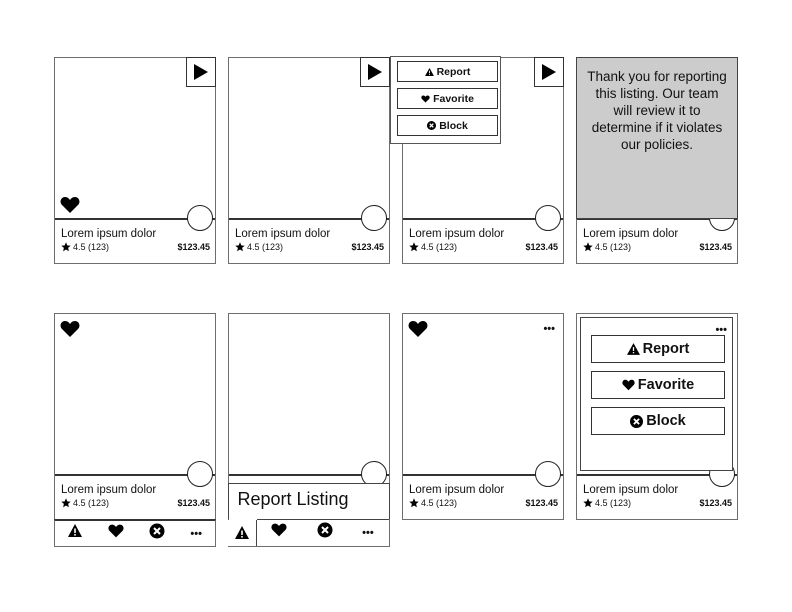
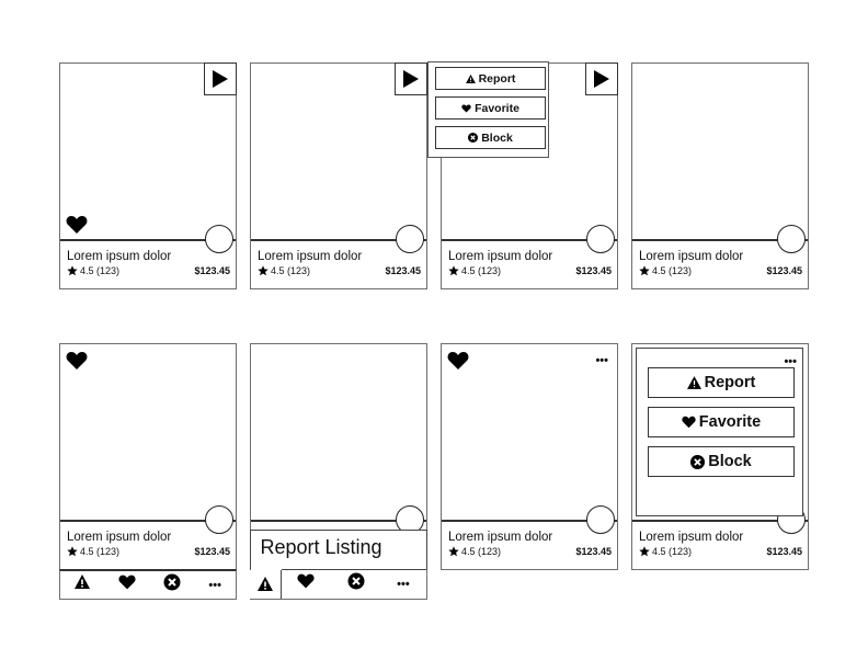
  Lorem ipsum dolor
  4.5 (123)
  $123.45
  Lorem ipsum dolor
  4.5 (123)
  $123.45
  Lorem ipsum dolor
  4.5 (123)
  $123.45
  Report
  Favorite
  Block
- Thank you for reporting this listing. Our team will review it to determine if it violates our policies.
  Lorem ipsum dolor
  4.5 (123)
  $123.45
  Lorem ipsum dolor
  4.5 (123)
  $123.45
  •••
  Report Listing
  •••
  •••
  Lorem ipsum dolor
  4.5 (123)
  $123.45
  •••
  Report
  Favorite
  Block
  Lorem ipsum dolor
  4.5 (123)
  $123.45
